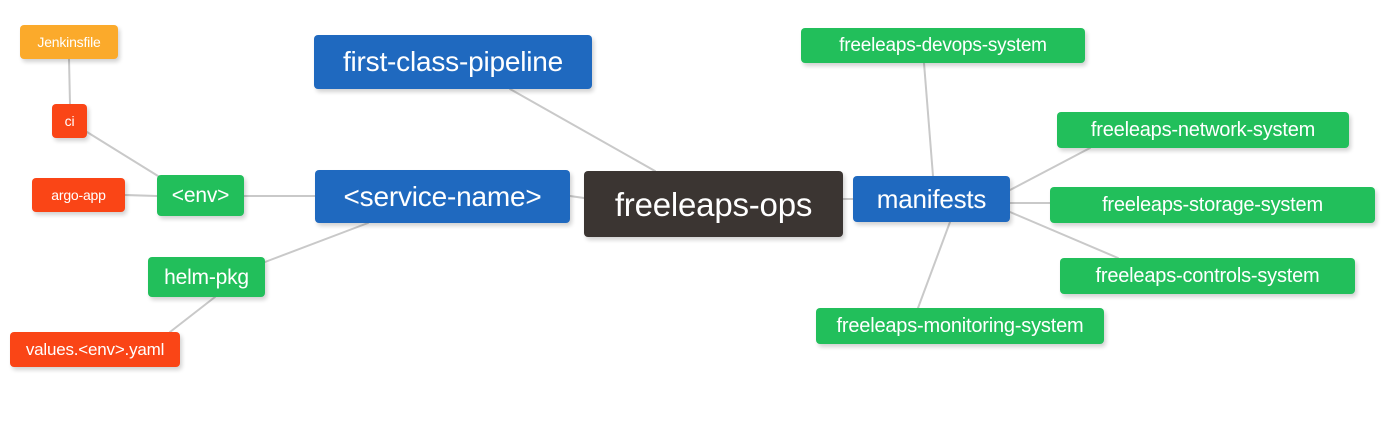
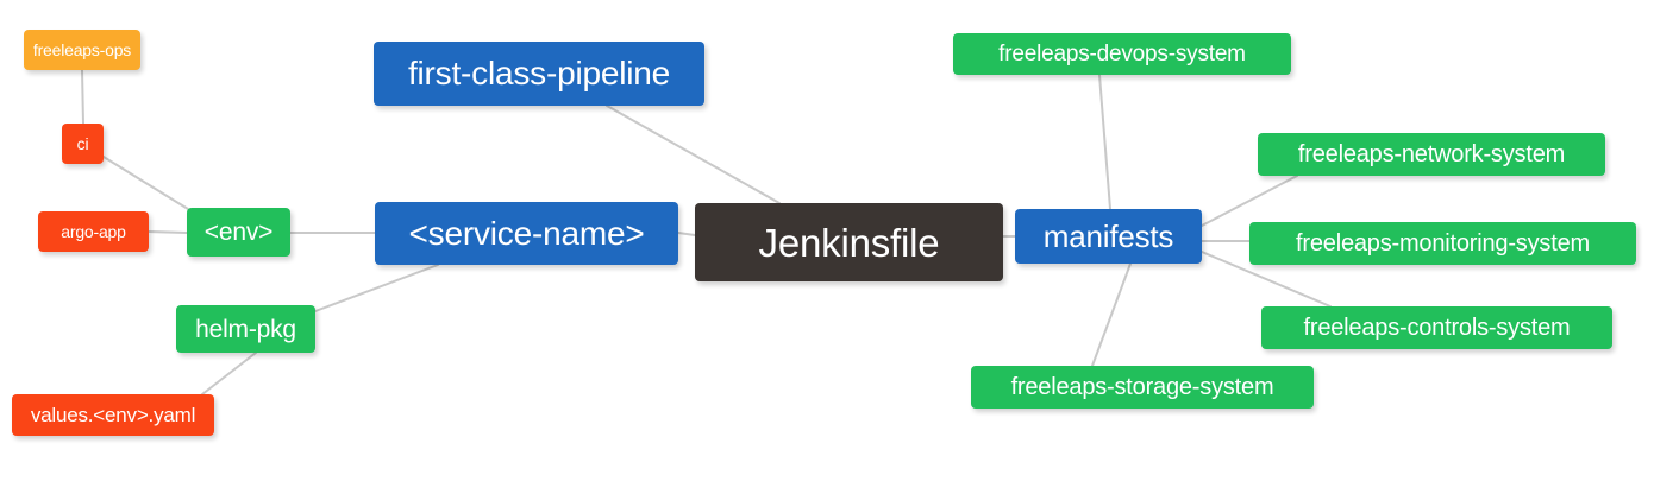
- Jenkinsfile
+ freeleaps-ops
  ci
  argo-app
  <env>
  helm-pkg
  values.<env>.yaml
  first-class-pipeline
  <service-name>
- freeleaps-ops
+ Jenkinsfile
  manifests
  freeleaps-devops-system
  freeleaps-network-system
- freeleaps-storage-system
+ freeleaps-monitoring-system
  freeleaps-controls-system
- freeleaps-monitoring-system
+ freeleaps-storage-system
